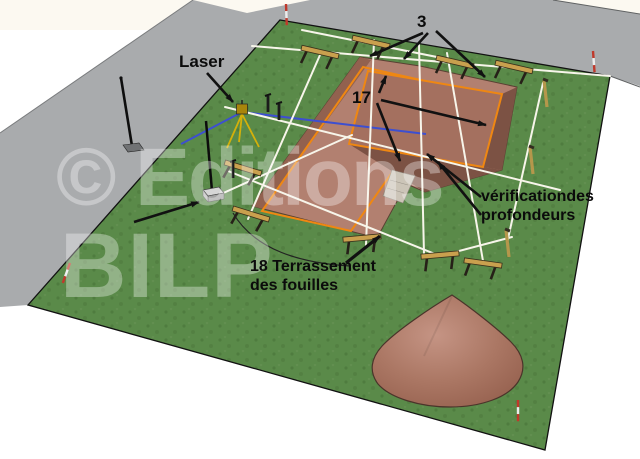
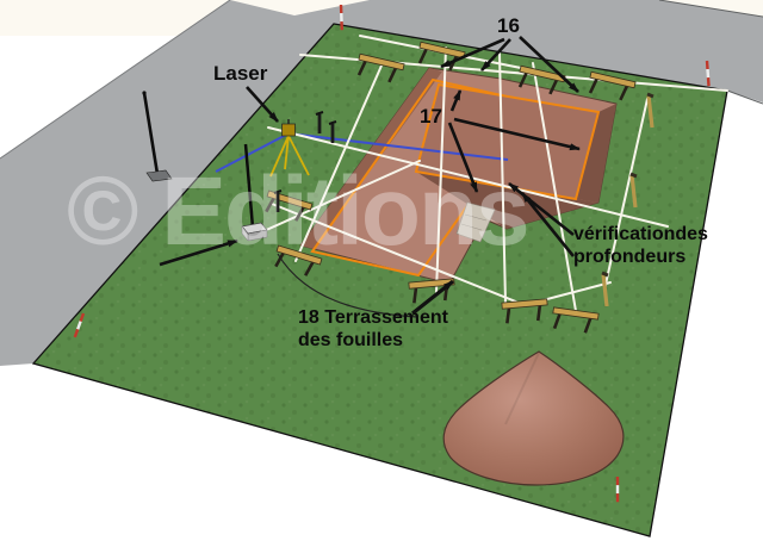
  © Editions
- BILP
  Laser
- 3
+ 16
  17
  vérificationdes
  profondeurs
  18 Terrassement
  des fouilles
